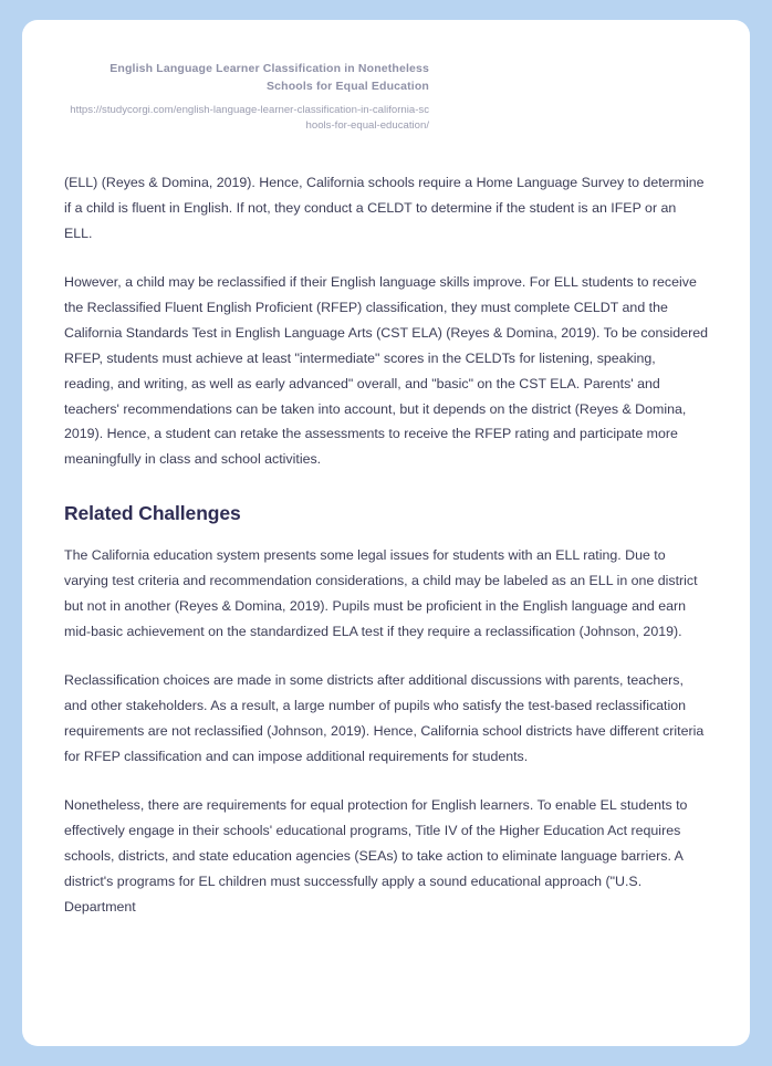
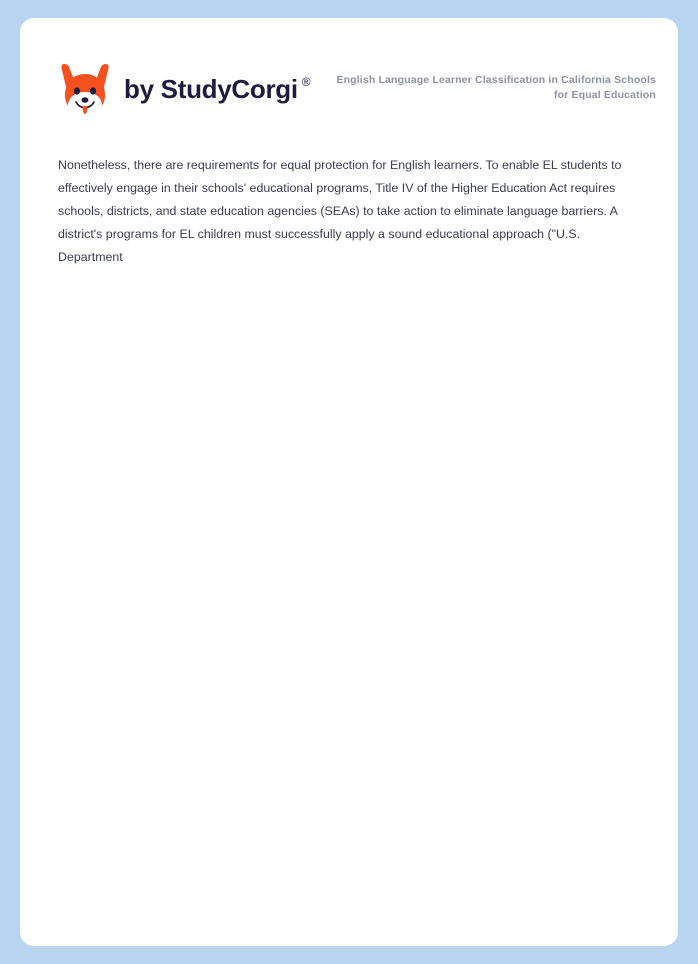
+ by StudyCorgi
+ ®
- English Language Learner Classification in Nonetheless Schools for Equal Education
+ English Language Learner Classification in California Schools for Equal Education
- https://studycorgi.com/english-language-learner-classification-in-california-schools-for-equal-education/
- (ELL) (Reyes & Domina, 2019). Hence, California schools require a Home Language Survey to determine if a child is fluent in English. If not, they conduct a CELDT to determine if the student is an IFEP or an ELL.
- However, a child may be reclassified if their English language skills improve. For ELL students to receive the Reclassified Fluent English Proficient (RFEP) classification, they must complete CELDT and the California Standards Test in English Language Arts (CST ELA) (Reyes & Domina, 2019). To be considered RFEP, students must achieve at least "intermediate" scores in the CELDTs for listening, speaking, reading, and writing, as well as early advanced" overall, and "basic" on the CST ELA. Parents' and teachers' recommendations can be taken into account, but it depends on the district (Reyes & Domina, 2019). Hence, a student can retake the assessments to receive the RFEP rating and participate more meaningfully in class and school activities.
- Related Challenges
- The California education system presents some legal issues for students with an ELL rating. Due to varying test criteria and recommendation considerations, a child may be labeled as an ELL in one district but not in another (Reyes & Domina, 2019). Pupils must be proficient in the English language and earn mid-basic achievement on the standardized ELA test if they require a reclassification (Johnson, 2019).
- Reclassification choices are made in some districts after additional discussions with parents, teachers, and other stakeholders. As a result, a large number of pupils who satisfy the test-based reclassification requirements are not reclassified (Johnson, 2019). Hence, California school districts have different criteria for RFEP classification and can impose additional requirements for students.
  Nonetheless, there are requirements for equal protection for English learners. To enable EL students to effectively engage in their schools' educational programs, Title IV of the Higher Education Act requires schools, districts, and state education agencies (SEAs) to take action to eliminate language barriers. A district's programs for EL children must successfully apply a sound educational approach ("U.S. Department
